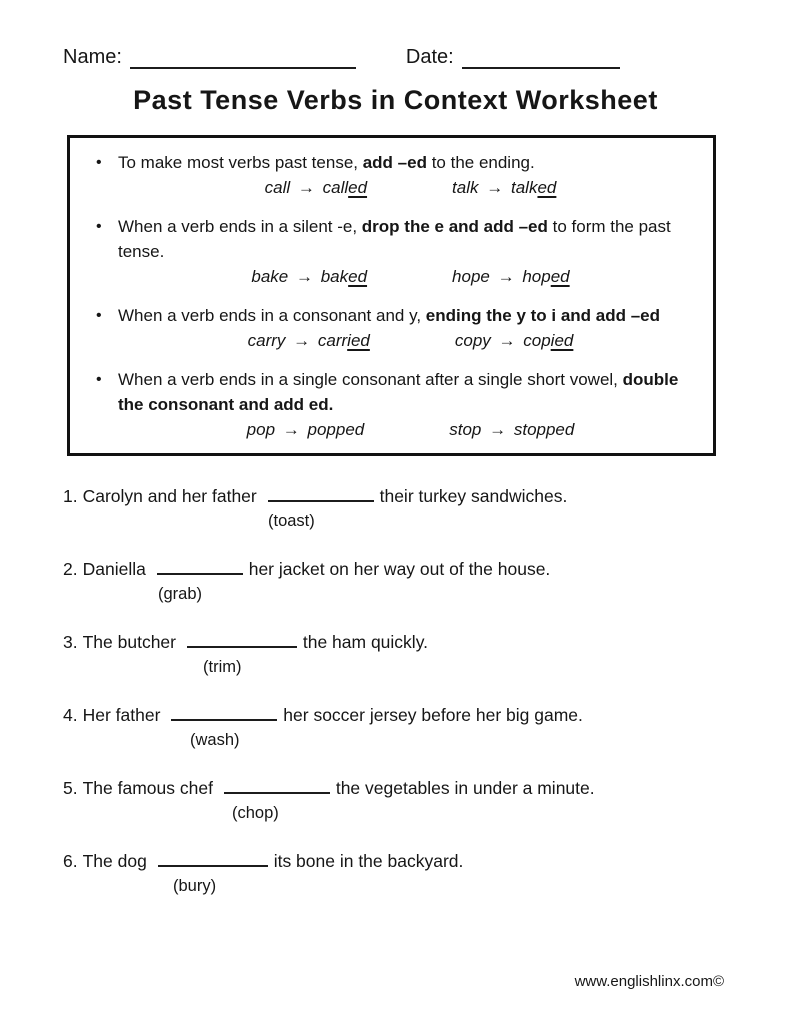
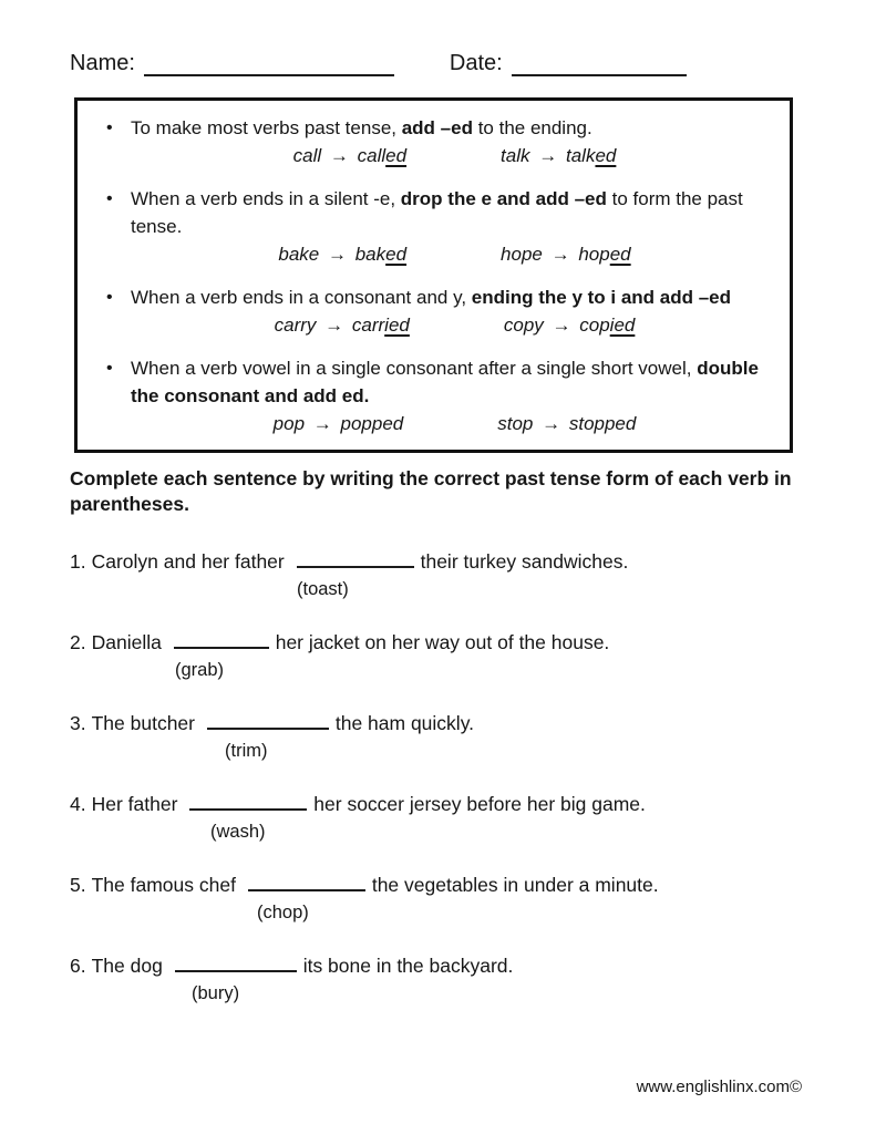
  Name:
  Date:
- Past Tense Verbs in Context Worksheet
  •
  To make most verbs past tense, add –ed to the ending.
  call → called
  talk → talked
  •
  When a verb ends in a silent -e, drop the e and add –ed to form the past tense.
  bake → baked
  hope → hoped
  •
  When a verb ends in a consonant and y, ending the y to i and add –ed
  carry → carried
  copy → copied
  •
- When a verb ends in a single consonant after a single short vowel, double the consonant and add ed.
+ When a verb vowel in a single consonant after a single short vowel, double the consonant and add ed.
  pop → popped
  stop → stopped
+ Complete each sentence by writing the correct past tense form of each verb in parentheses.
  1. Carolyn and her father their turkey sandwiches.
  (toast)
  2. Daniella her jacket on her way out of the house.
  (grab)
  3. The butcher the ham quickly.
  (trim)
  4. Her father her soccer jersey before her big game.
  (wash)
  5. The famous chef the vegetables in under a minute.
  (chop)
  6. The dog its bone in the backyard.
  (bury)
  www.englishlinx.com©
